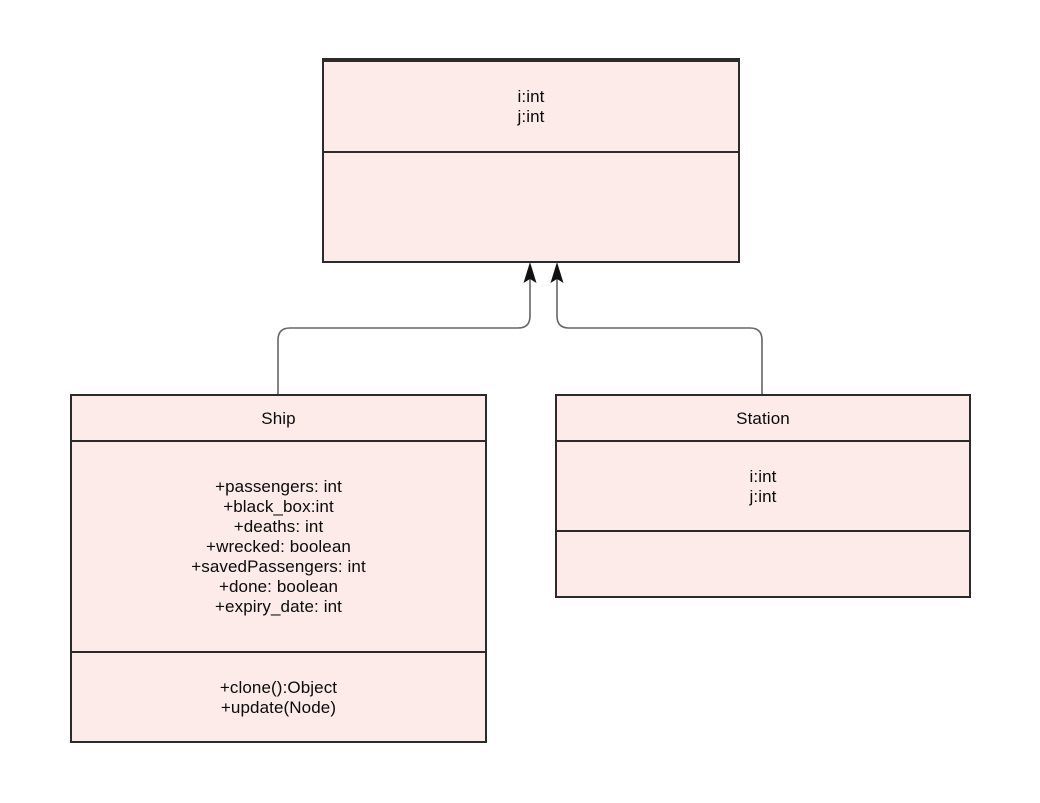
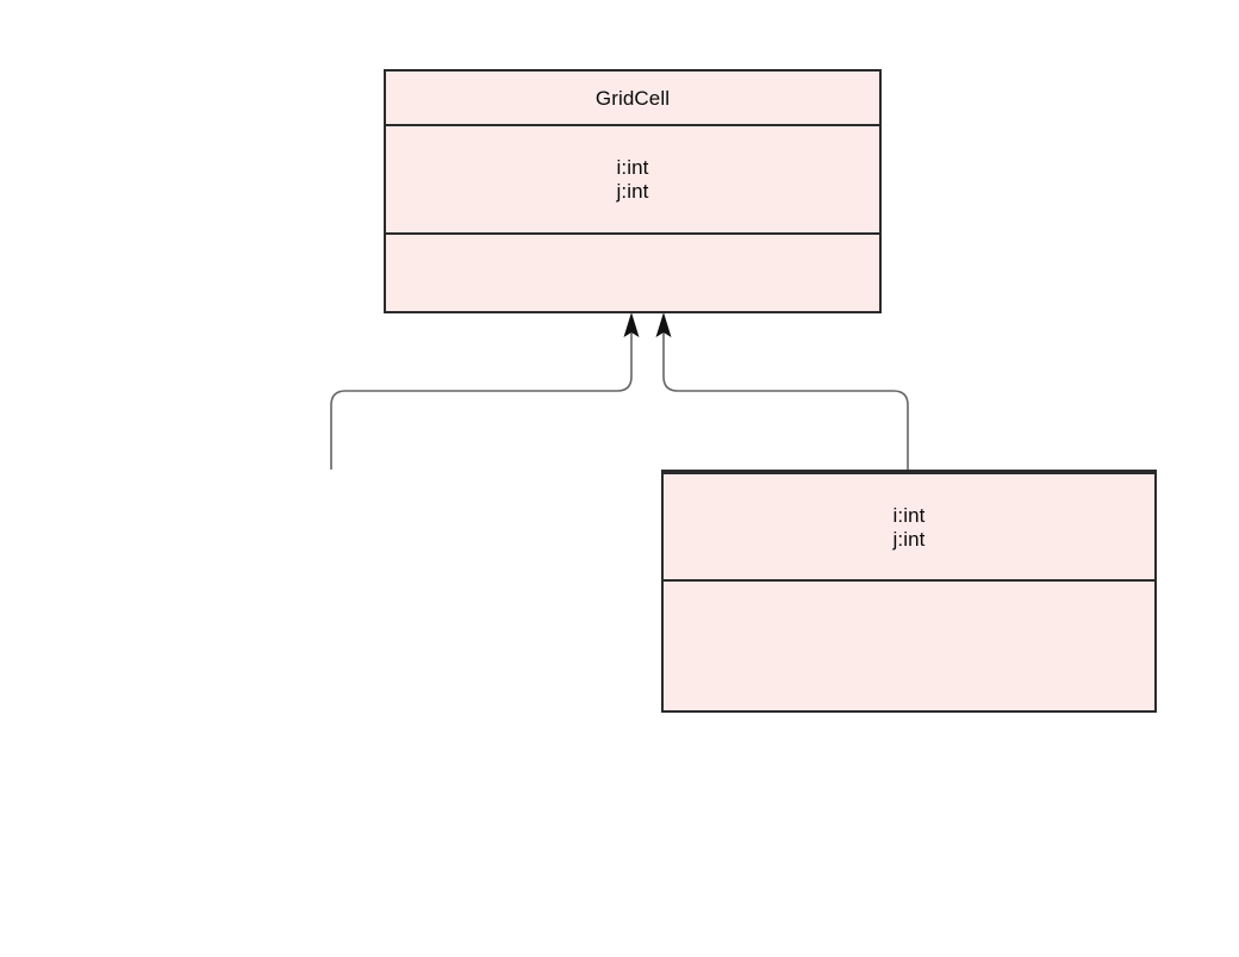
+ GridCell
  i:int
  j:int
- Ship
- +passengers: int
- +black_box:int
- +deaths: int
- +wrecked: boolean
- +savedPassengers: int
- +done: boolean
- +expiry_date: int
- +clone():Object
- +update(Node)
- Station
  i:int
  j:int
